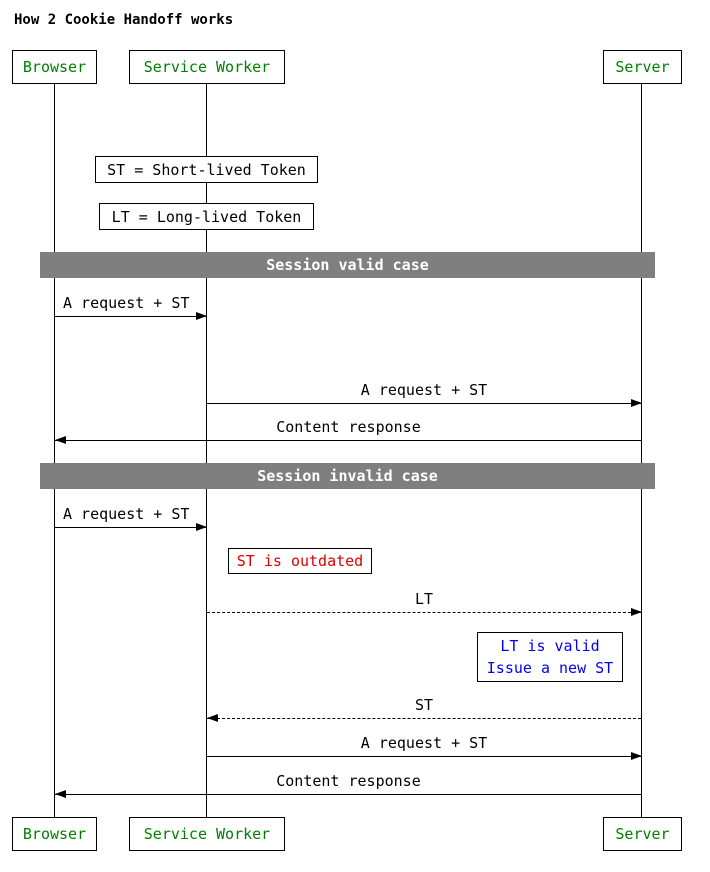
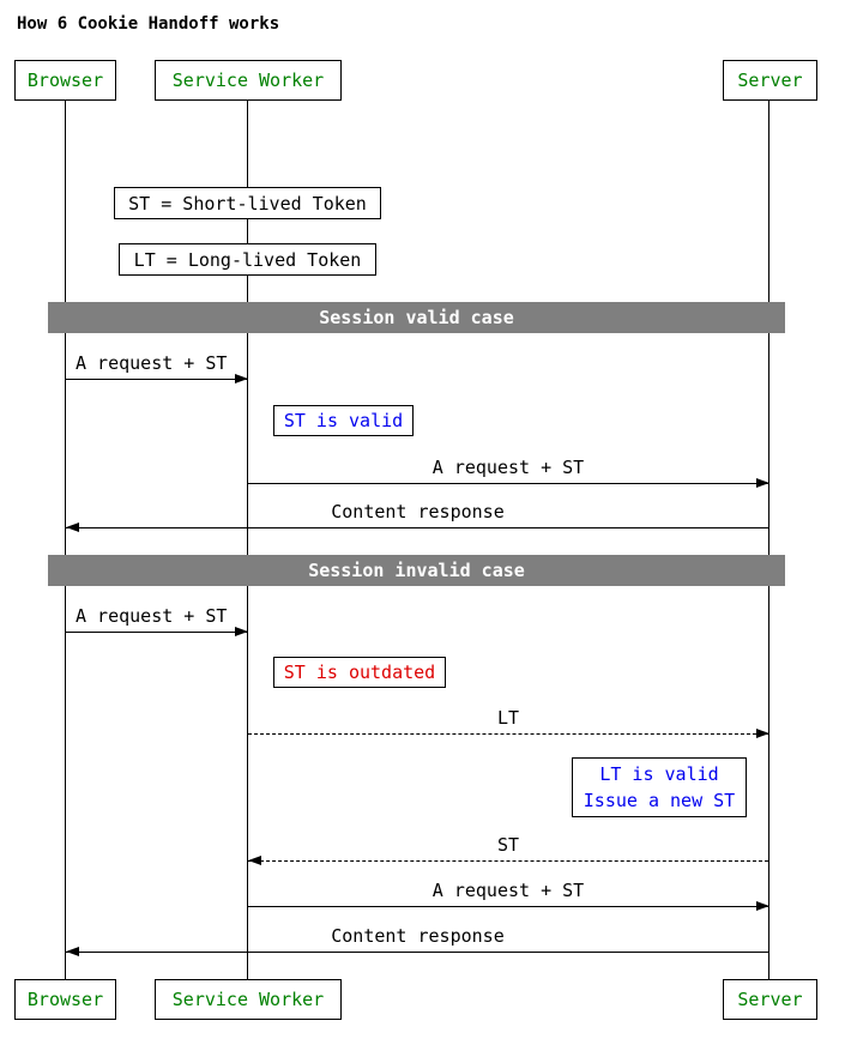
- How 2 Cookie Handoff works
+ How 6 Cookie Handoff works
  Browser
  Service Worker
  Server
  ST = Short-lived Token
  LT = Long-lived Token
  Session valid case
  A request + ST
+ ST is valid
  A request + ST
  Content response
  Session invalid case
  A request + ST
  ST is outdated
  LT
  LT is valid
  Issue a new ST
  ST
  A request + ST
  Content response
  Browser
  Service Worker
  Server
